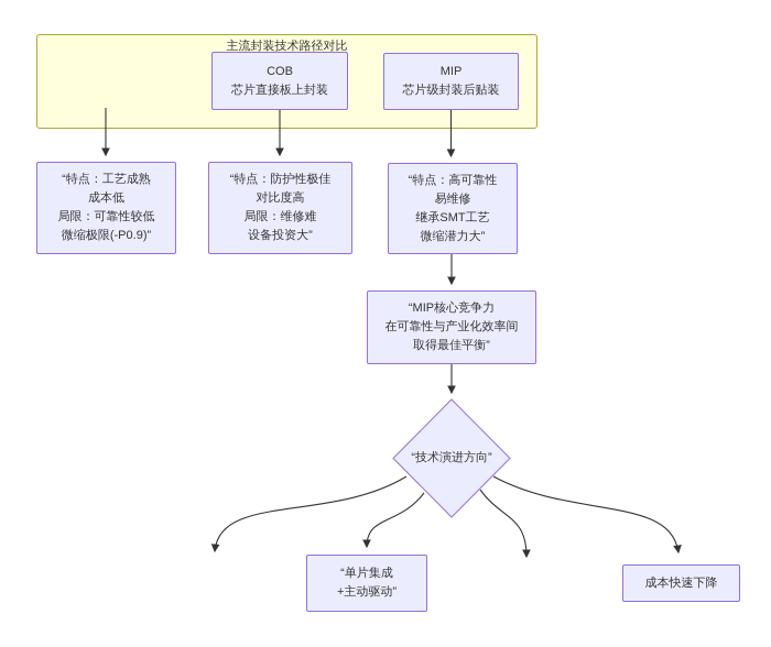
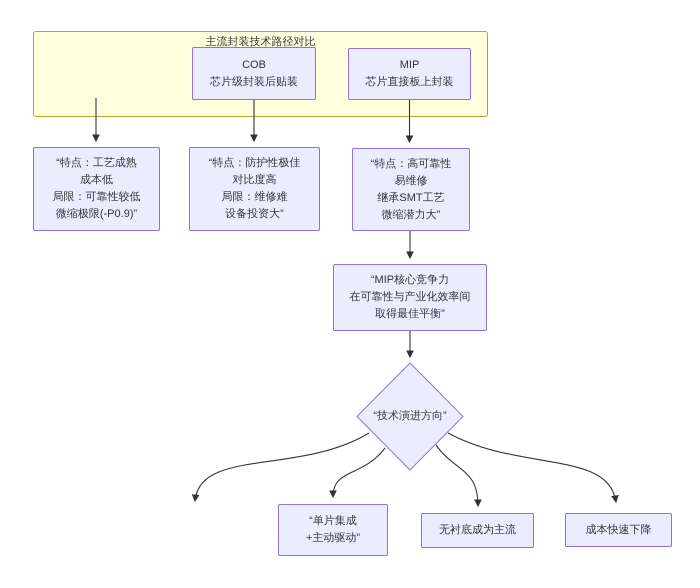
  主流封装技术路径对比
  COB
- 芯片直接板上封装
+ 芯片级封装后贴装
  MIP
- 芯片级封装后贴装
+ 芯片直接板上封装
  “特点：工艺成熟
  成本低
  局限：可靠性较低
  微缩极限(-P0.9)”
  “特点：防护性极佳
  对比度高
  局限：维修难
  设备投资大”
  “特点：高可靠性
  易维修
  继承SMT工艺
  微缩潜力大”
  “MIP核心竞争力
  在可靠性与产业化效率间
  取得最佳平衡”
  “技术演进方向”
  “单片集成
  +主动驱动”
+ 无衬底成为主流
  成本快速下降
